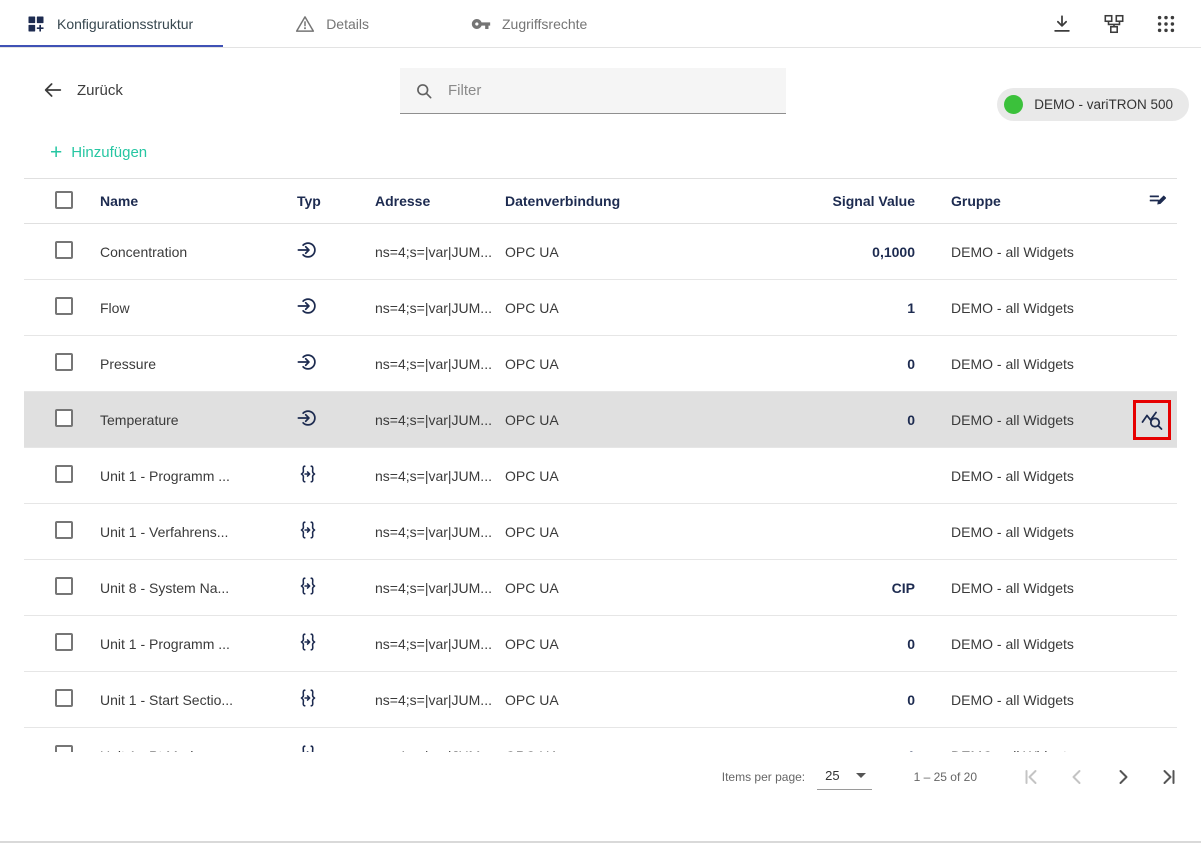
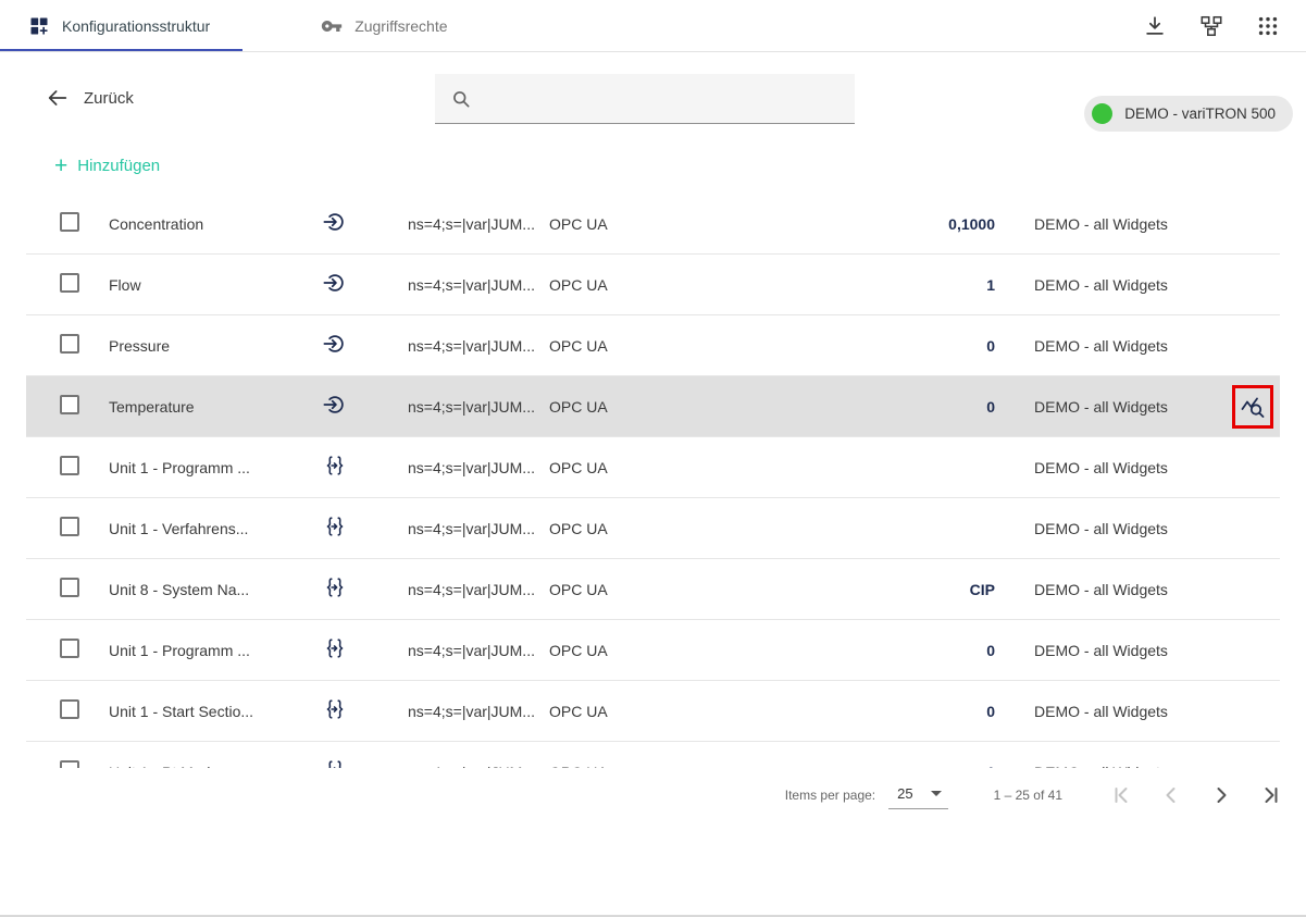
  Konfigurationsstruktur
- Details
  Zugriffsrechte
  Zurück
- Filter
  DEMO - variTRON 500
  +
  Hinzufügen
- Name
- Typ
- Adresse
- Datenverbindung
- Signal Value
- Gruppe
  Concentration
  ns=4;s=|var|JUM...
  OPC UA
  0,1000
  DEMO - all Widgets
  Flow
  ns=4;s=|var|JUM...
  OPC UA
  1
  DEMO - all Widgets
  Pressure
  ns=4;s=|var|JUM...
  OPC UA
  0
  DEMO - all Widgets
  Temperature
  ns=4;s=|var|JUM...
  OPC UA
  0
  DEMO - all Widgets
  Unit 1 - Programm ...
  ns=4;s=|var|JUM...
  OPC UA
  DEMO - all Widgets
  Unit 1 - Verfahrens...
  ns=4;s=|var|JUM...
  OPC UA
  DEMO - all Widgets
  Unit 8 - System Na...
  ns=4;s=|var|JUM...
  OPC UA
  CIP
  DEMO - all Widgets
  Unit 1 - Programm ...
  ns=4;s=|var|JUM...
  OPC UA
  0
  DEMO - all Widgets
  Unit 1 - Start Sectio...
  ns=4;s=|var|JUM...
  OPC UA
  0
  DEMO - all Widgets
  Items per page:
  25
- 1 – 25 of 20
+ 1 – 25 of 41
